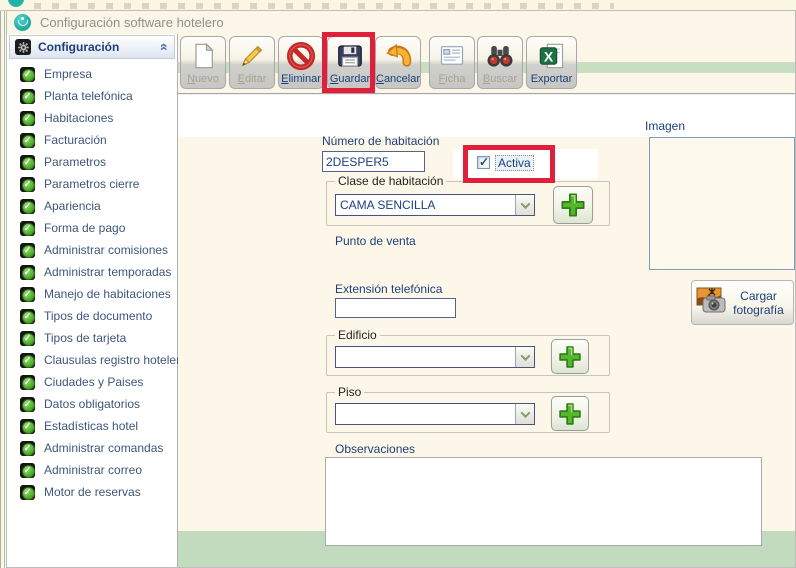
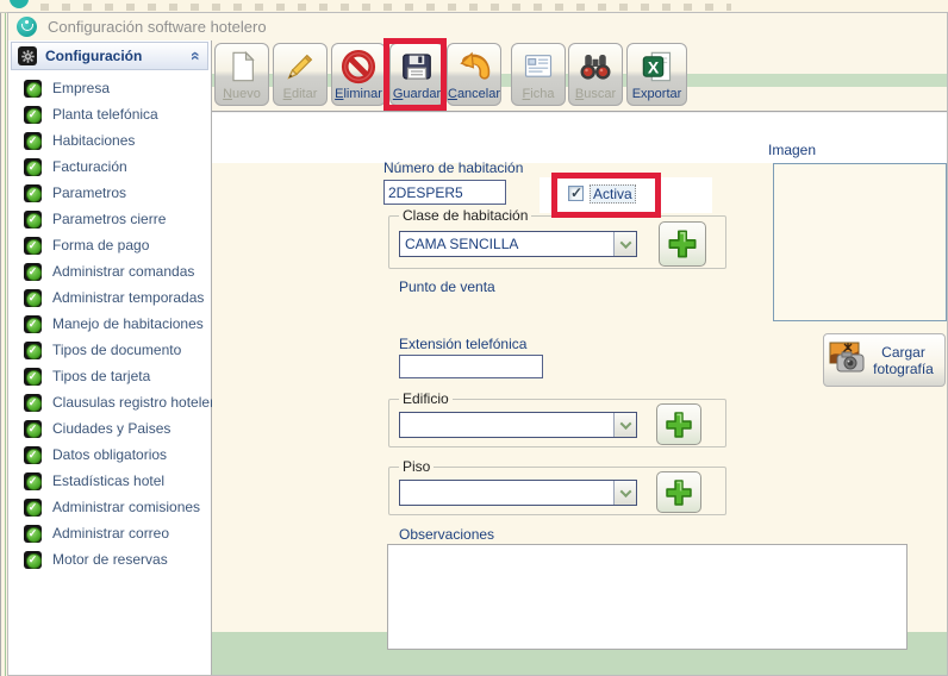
  Configuración software hotelero
  Configuración
  Empresa
  Planta telefónica
  Habitaciones
  Facturación
  Parametros
  Parametros cierre
- Apariencia
  Forma de pago
- Administrar comisiones
+ Administrar comandas
  Administrar temporadas
  Manejo de habitaciones
  Tipos de documento
  Tipos de tarjeta
  Clausulas registro hotele
  Ciudades y Paises
  Datos obligatorios
  Estadísticas hotel
- Administrar comandas
+ Administrar comisiones
  Administrar correo
  Motor de reservas
  Nuevo
  Editar
  Eliminar
  Guardar
  Cancelar
  Ficha
  Buscar
  X
  Exportar
  Número de habitación
  2DESPER5
  Activa
  Clase de habitación
  CAMA SENCILLA
  Punto de venta
  Extensión telefónica
  Edificio
  Piso
  Observaciones
  Imagen
  Cargar fotografía
